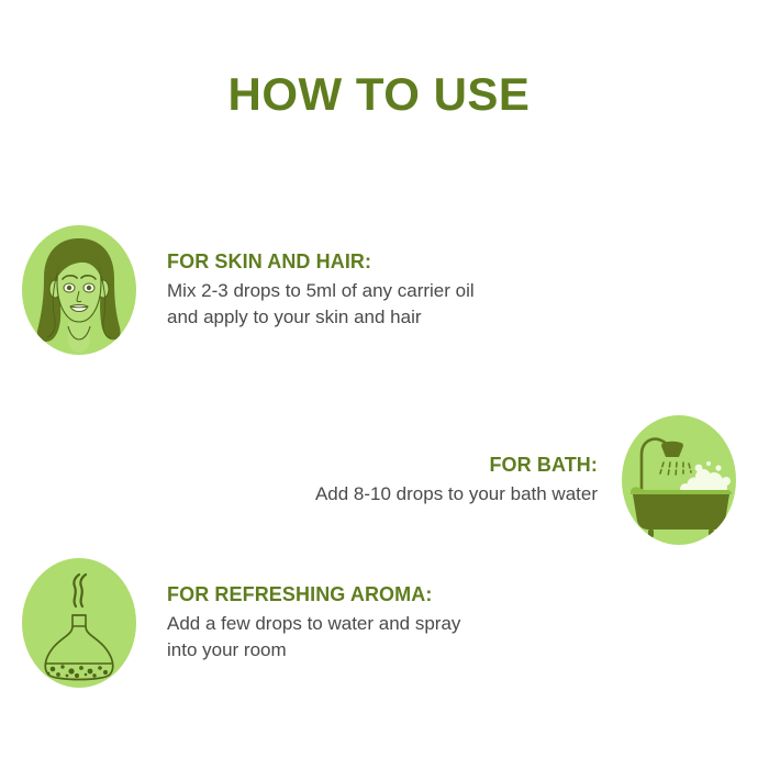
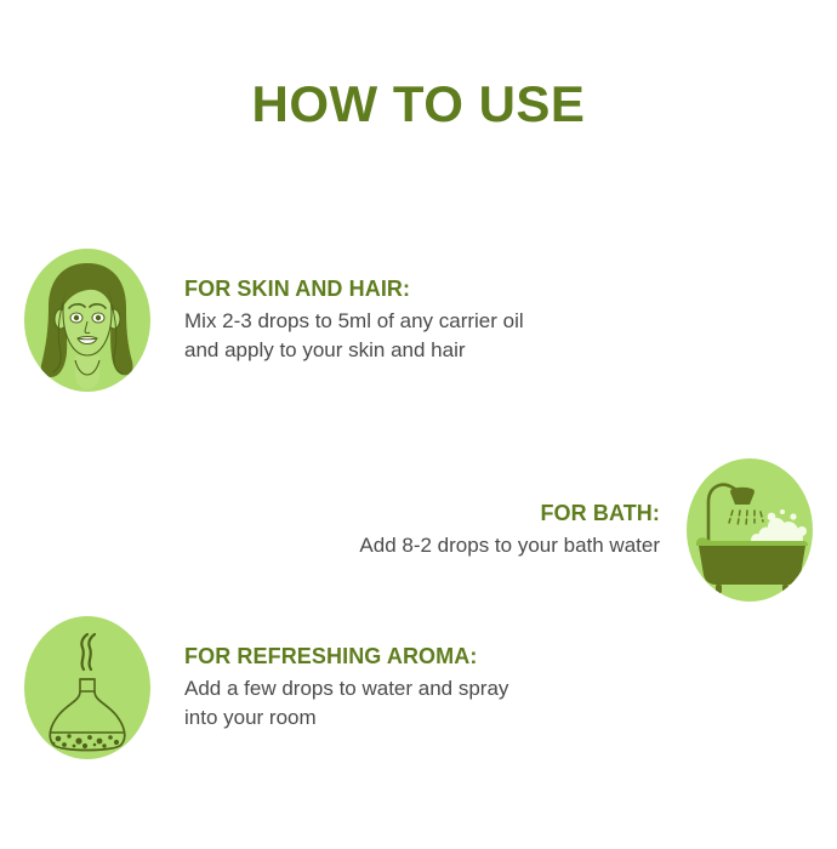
  HOW TO USE
  FOR SKIN AND HAIR:
  Mix 2-3 drops to 5ml of any carrier oil
  and apply to your skin and hair
  FOR BATH:
- Add 8-10 drops to your bath water
+ Add 8-2 drops to your bath water
  FOR REFRESHING AROMA:
  Add a few drops to water and spray
  into your room
